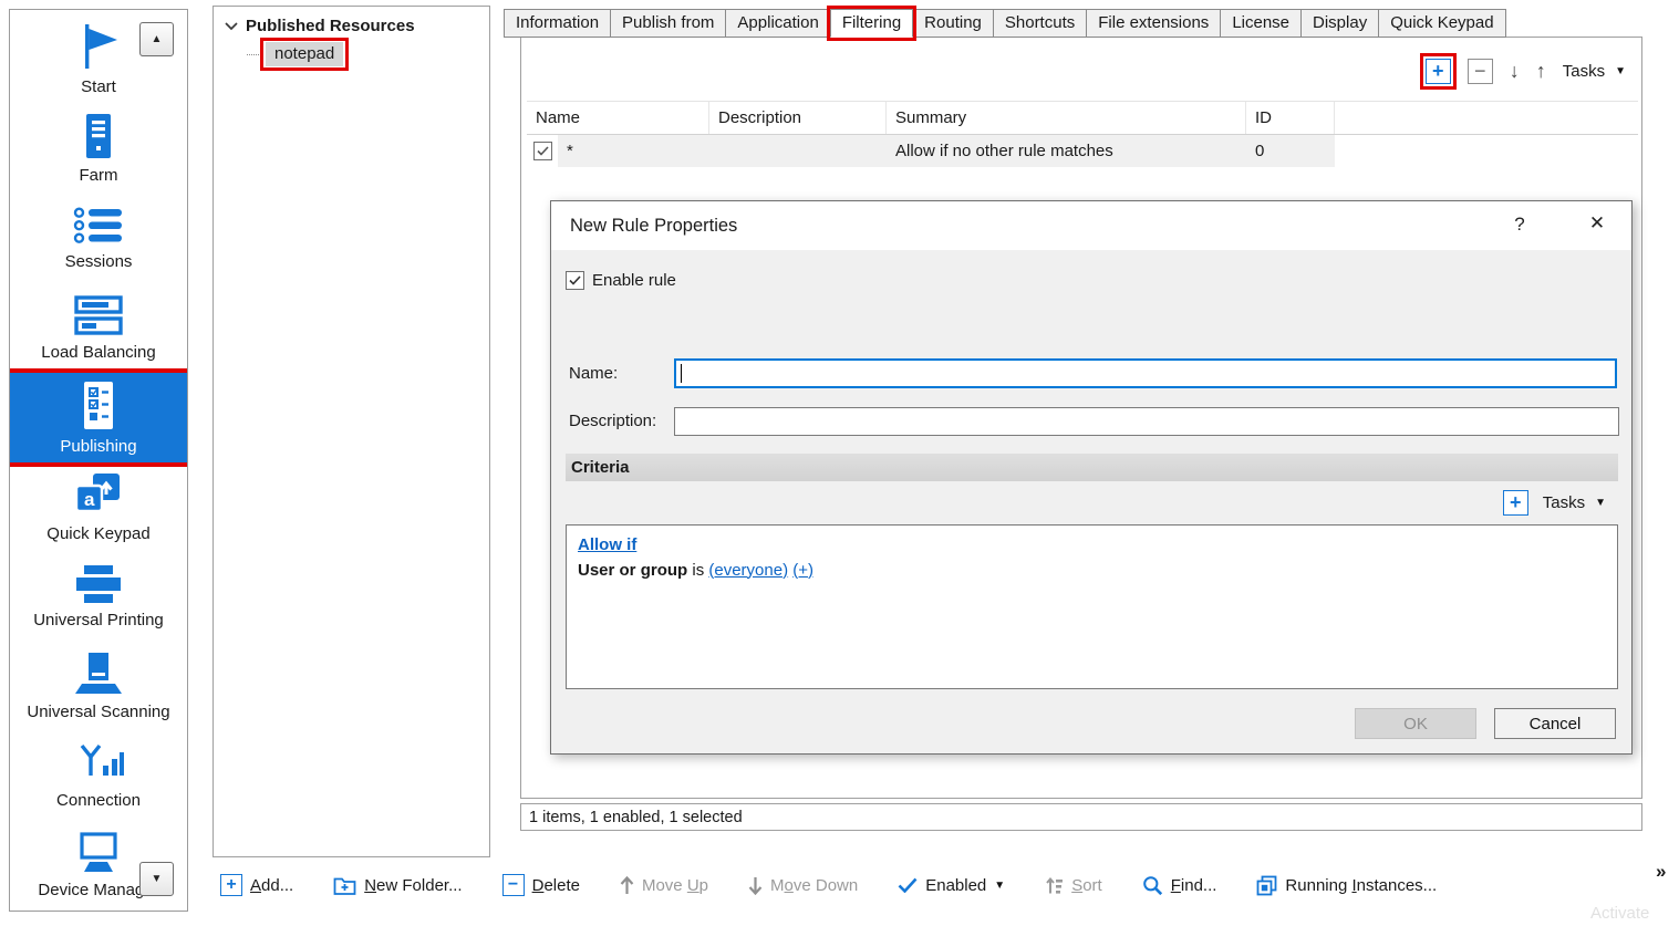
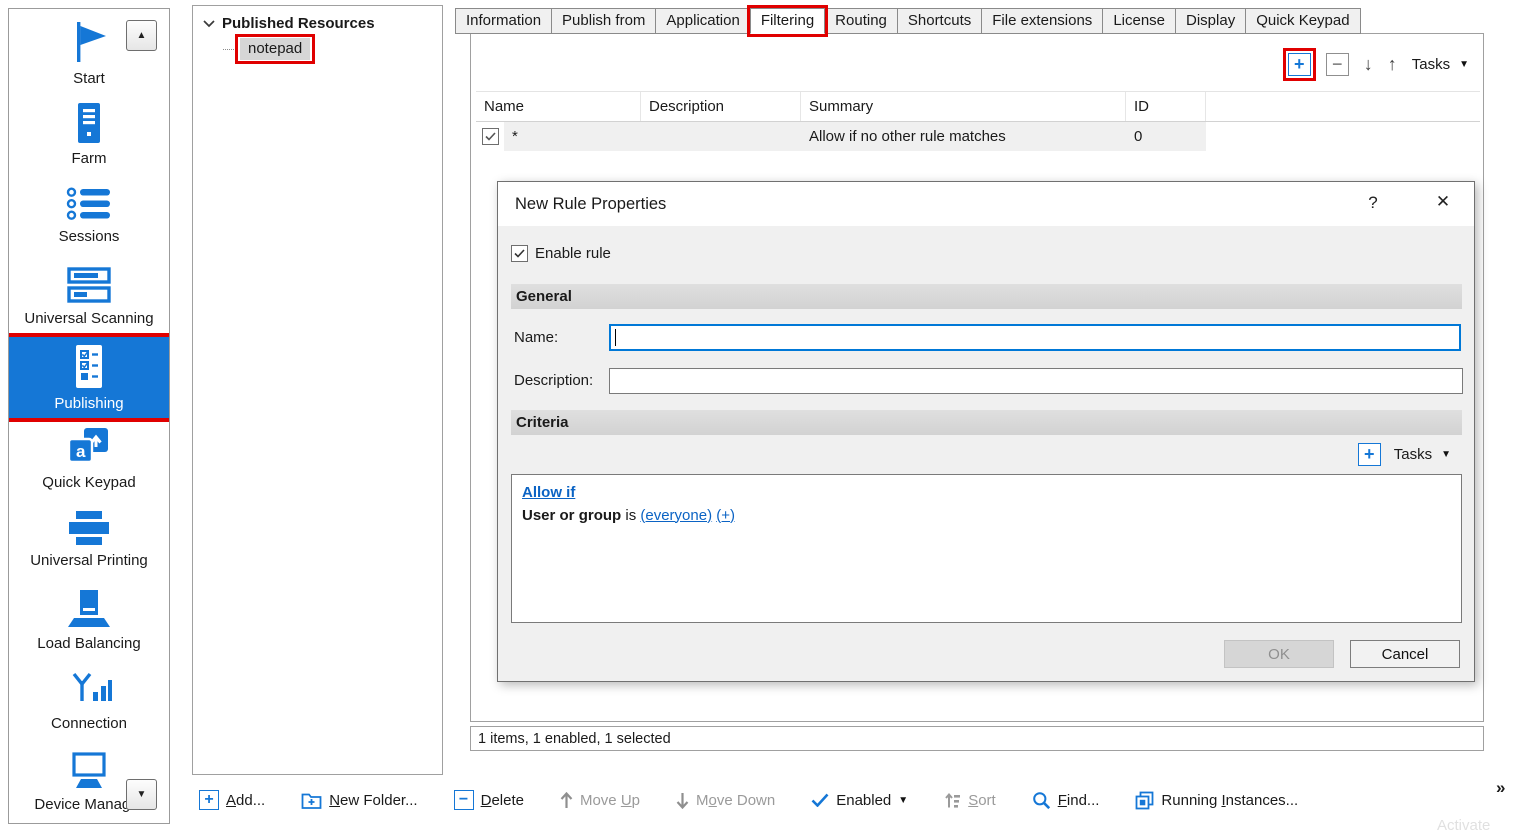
  Start
  Farm
  Sessions
- Load Balancing
+ Universal Scanning
  Publishing
  a
  Quick Keypad
  Universal Printing
- Universal Scanning
+ Load Balancing
  Connection
  Device Mana
  ▲
  ▼
  Published Resources
  notepad
  Information
  Publish from
  Application
  Filtering
  Routing
  Shortcuts
  File extensions
  License
  Display
  Quick Keypad
  +
  −
  ↓
  ↑
  Tasks
  ▼
  Name
  Description
  Summary
  ID
  *
  Allow if no other rule matches
  0
  1 items, 1 enabled, 1 selected
  New Rule Properties
  ?
  ✕
  Enable rule
+ General
  Name:
  Description:
  Criteria
  +
  Tasks
  ▼
  Allow if
  User or group is (everyone) (+)
  OK
  Cancel
  +
  Add...
  New Folder...
  −
  Delete
  Move Up
  Move Down
  Enabled
  ▼
  Sort
  Find...
  Running Instances...
  »
  Activate
